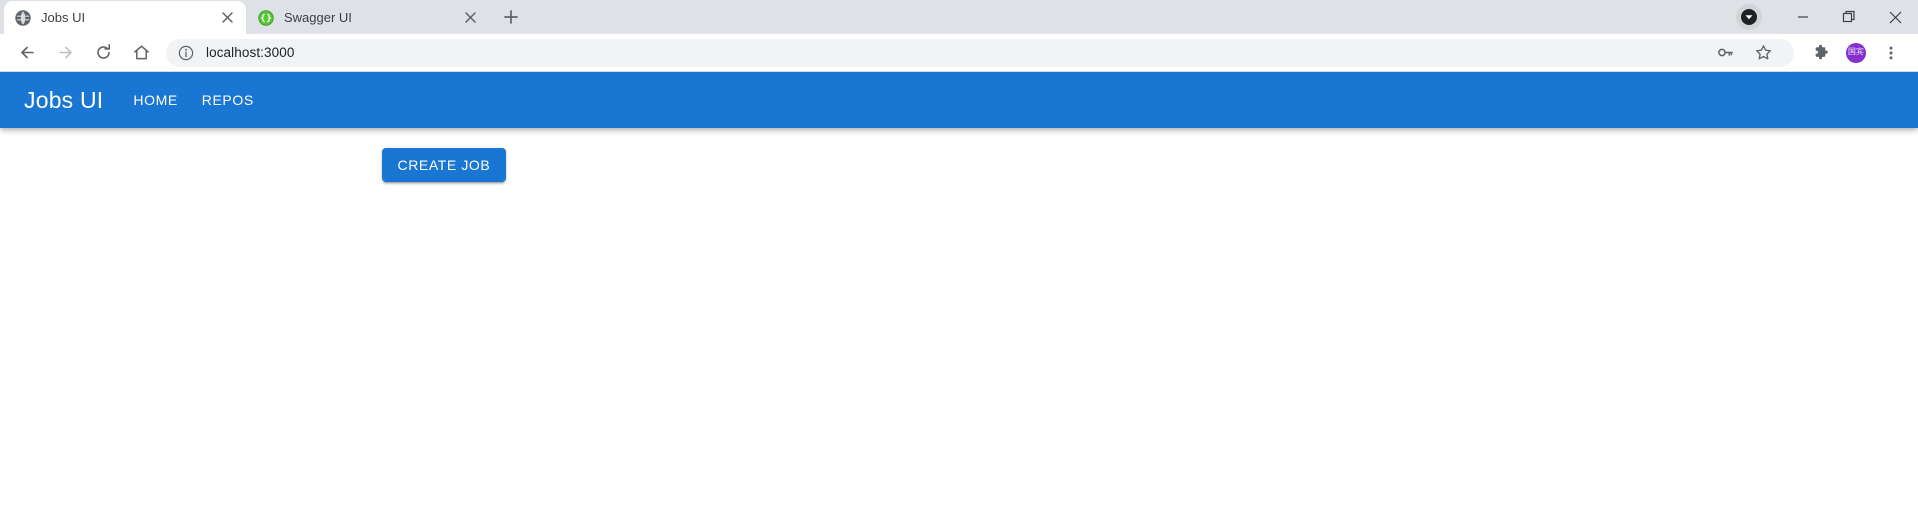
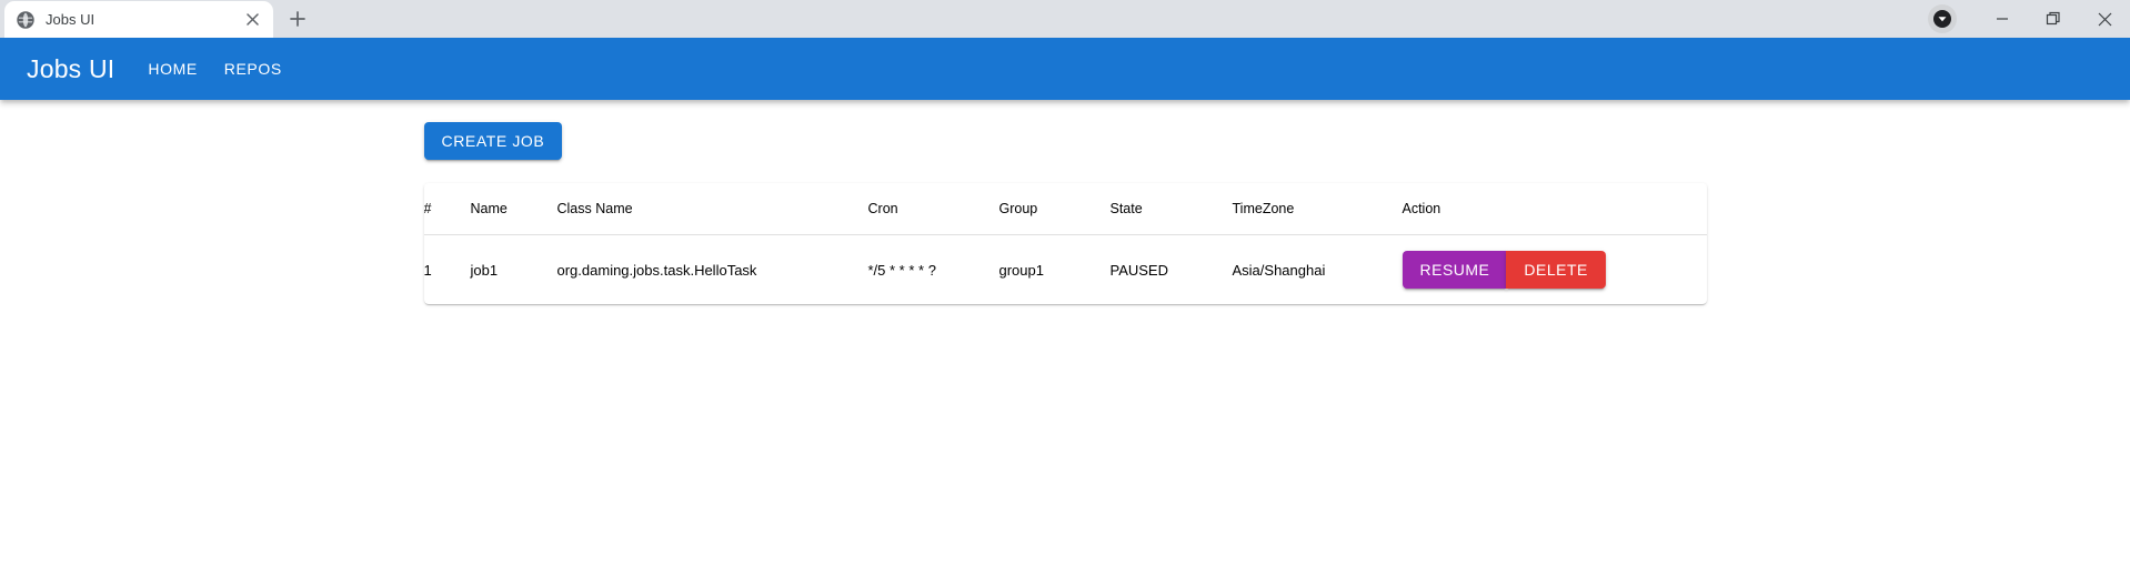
  Jobs UI
- Swagger UI
- localhost:3000
- 国宾
  Jobs UI
  HOME
  REPOS
  CREATE JOB
+ #	Name	Class Name	Cron	Group	State	TimeZone	Action
+ 1	job1	org.daming.jobs.task.HelloTask	*/5 * * * * ?	group1	PAUSED	Asia/Shanghai	RESUME DELETE
